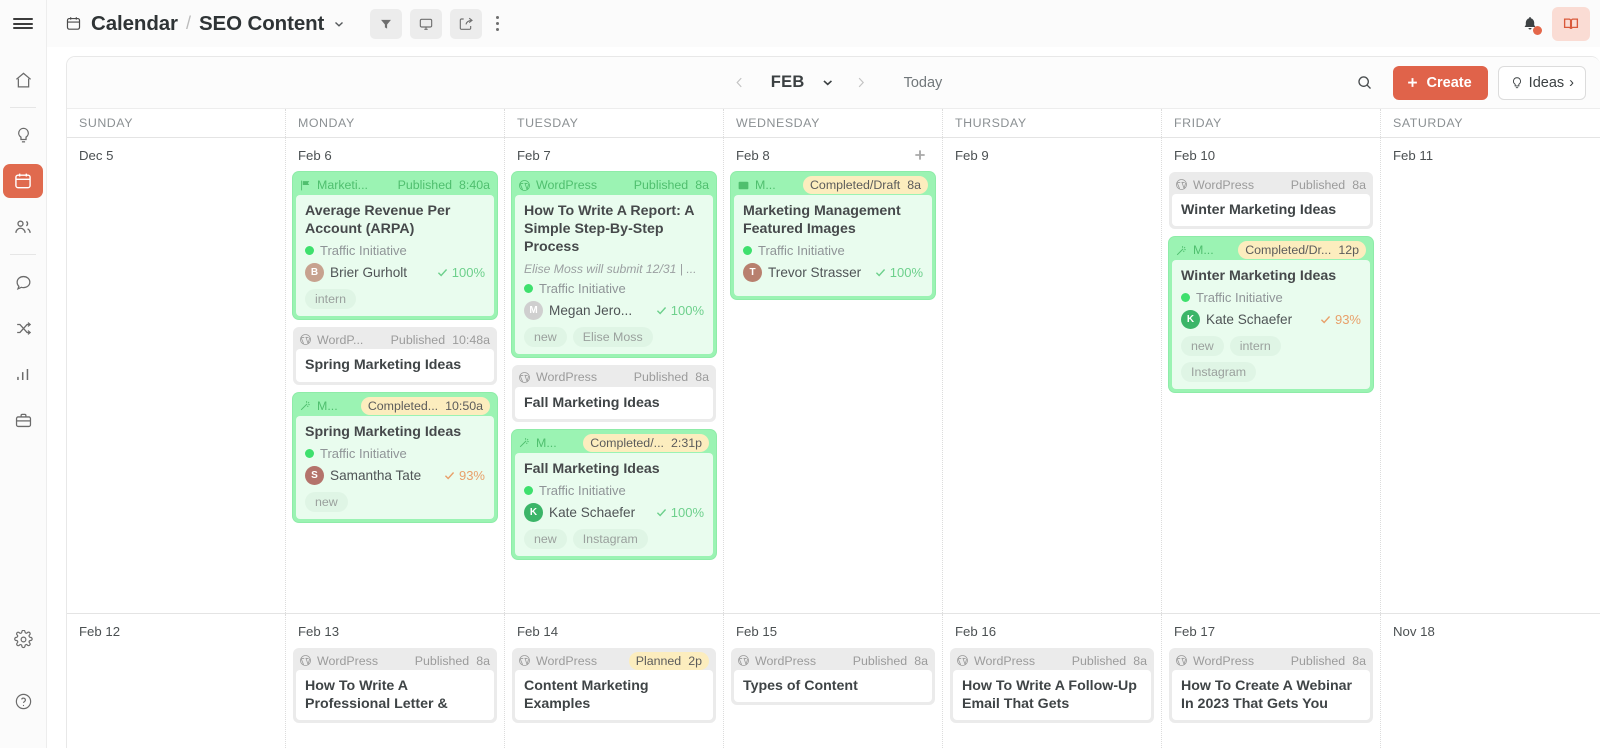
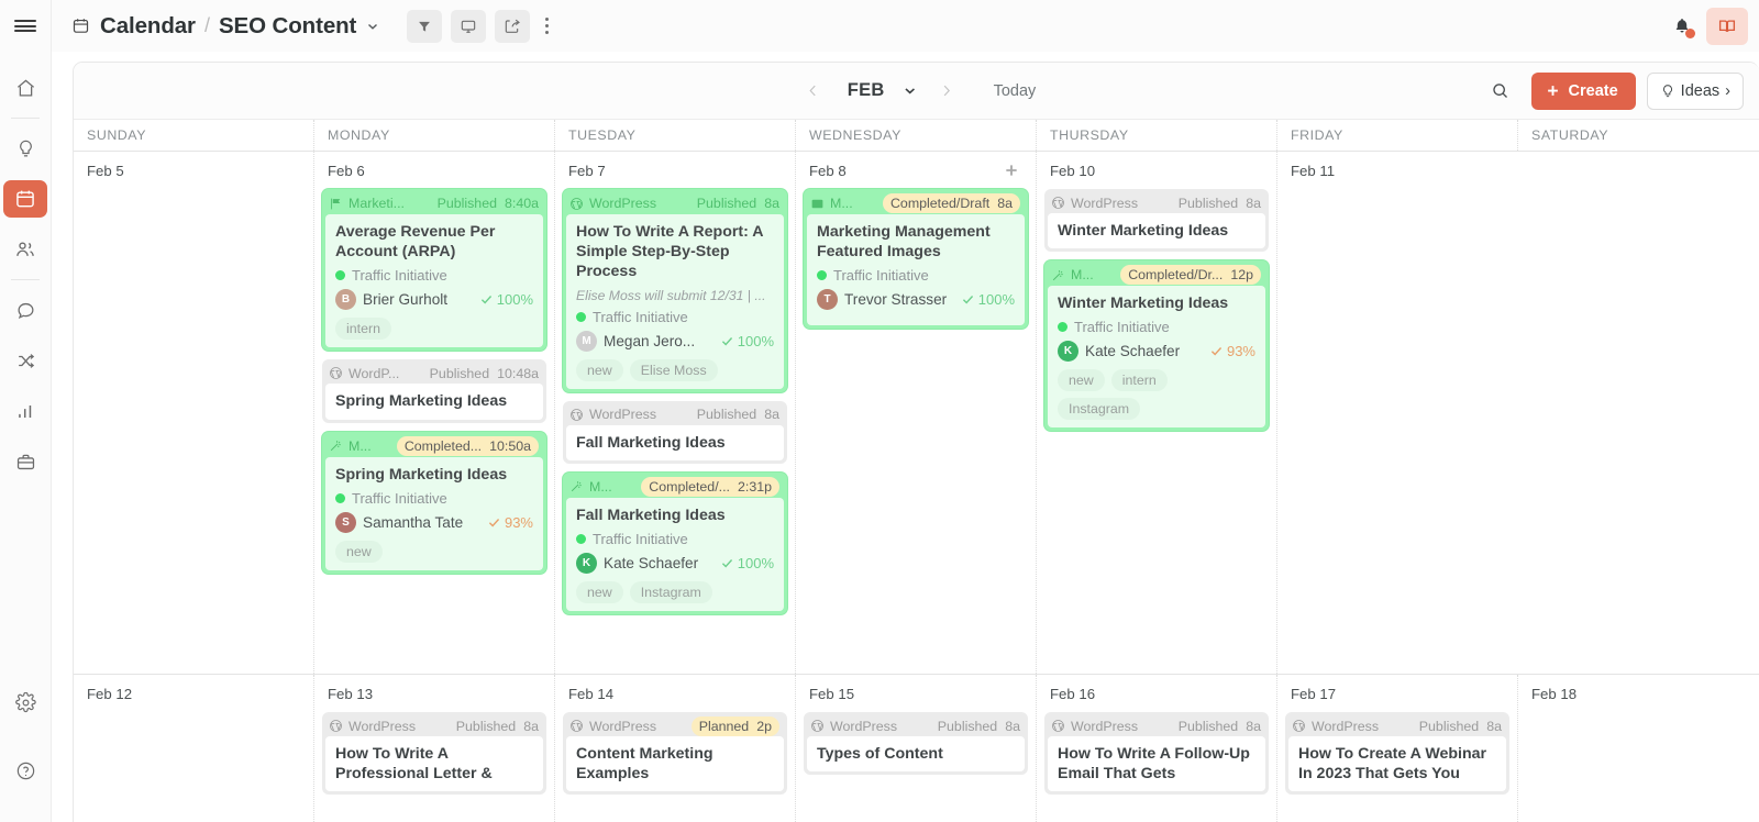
  Calendar
  /
  SEO Content
  FEB
  Today
  Create
  Ideas
  ›
  SUNDAY
  MONDAY
  TUESDAY
  WEDNESDAY
  THURSDAY
  FRIDAY
  SATURDAY
- Dec 5
+ Feb 5
  Feb 6
  Marketi...
  Published
  8:40a
  Average Revenue Per Account (ARPA)
  Traffic Initiative
  B
  Brier Gurholt
  100%
  intern
  WordP...
  Published
  10:48a
  Spring Marketing Ideas
  M...
  Completed...
  10:50a
  Spring Marketing Ideas
  Traffic Initiative
  S
  Samantha Tate
  93%
  new
  Feb 7
  WordPress
  Published
  8a
  How To Write A Report: A Simple Step-By-Step Process
  Elise Moss will submit 12/31 | ...
  Traffic Initiative
  M
  Megan Jero...
  100%
  new
  Elise Moss
  WordPress
  Published
  8a
  Fall Marketing Ideas
  M...
  Completed/...
  2:31p
  Fall Marketing Ideas
  Traffic Initiative
  K
  Kate Schaefer
  100%
  new
  Instagram
  Feb 8
  M...
  Completed/Draft
  8a
  Marketing Management Featured Images
  Traffic Initiative
  T
  Trevor Strasser
  100%
- Feb 9
  Feb 10
  WordPress
  Published
  8a
  Winter Marketing Ideas
  M...
  Completed/Dr...
  12p
  Winter Marketing Ideas
  Traffic Initiative
  K
  Kate Schaefer
  93%
  new
  intern
  Instagram
  Feb 11
  Feb 12
  Feb 13
  WordPress
  Published
  8a
  How To Write A Professional Letter &
  Feb 14
  WordPress
  Planned
  2p
  Content Marketing Examples
  Feb 15
  WordPress
  Published
  8a
  Types of Content
  Feb 16
  WordPress
  Published
  8a
  How To Write A Follow-Up Email That Gets
  Feb 17
  WordPress
  Published
  8a
  How To Create A Webinar In 2023 That Gets You
- Nov 18
+ Feb 18
